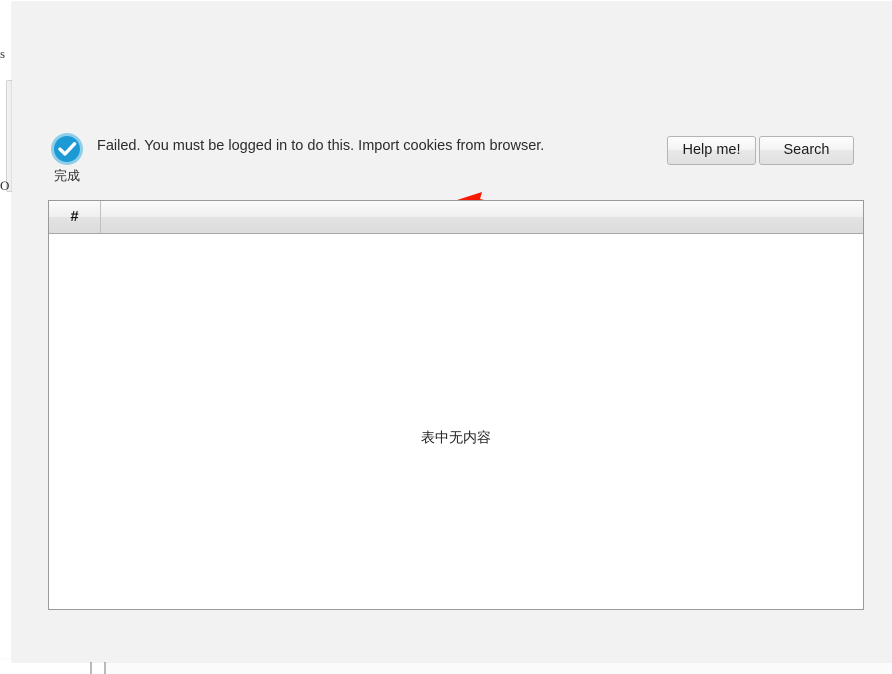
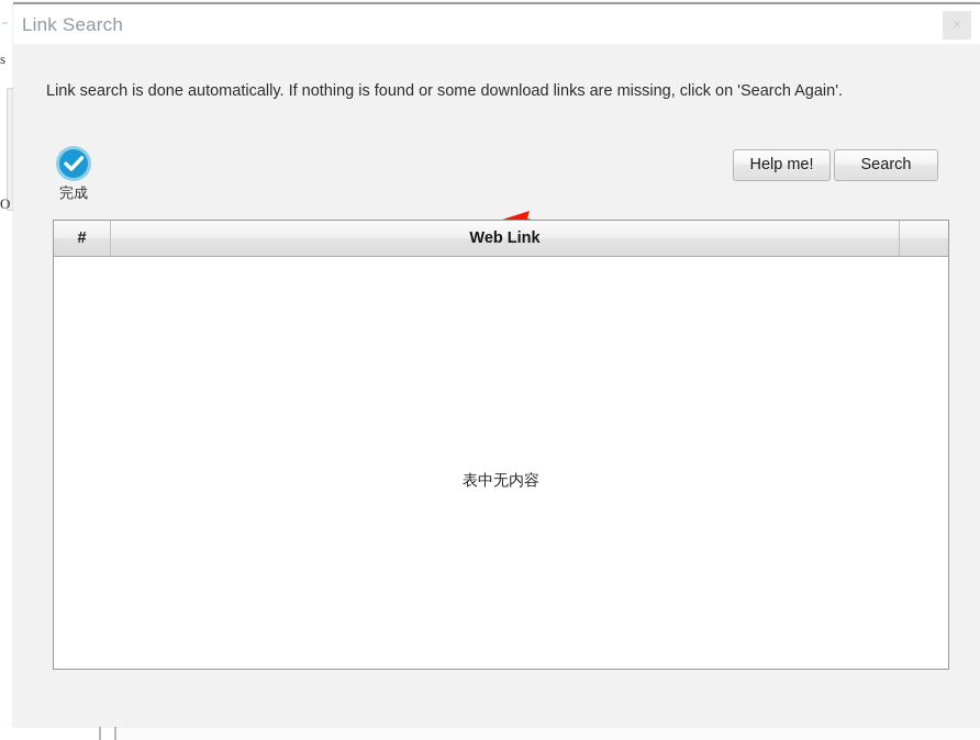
  s
  O
+ Link Search
+ ×
+ Link search is done automatically. If nothing is found or some download links are missing, click on 'Search Again'.
  完成
- Failed. You must be logged in to do this. Import cookies from browser.
  Help me!
  Search
  #
+ Web Link
  表中无内容
